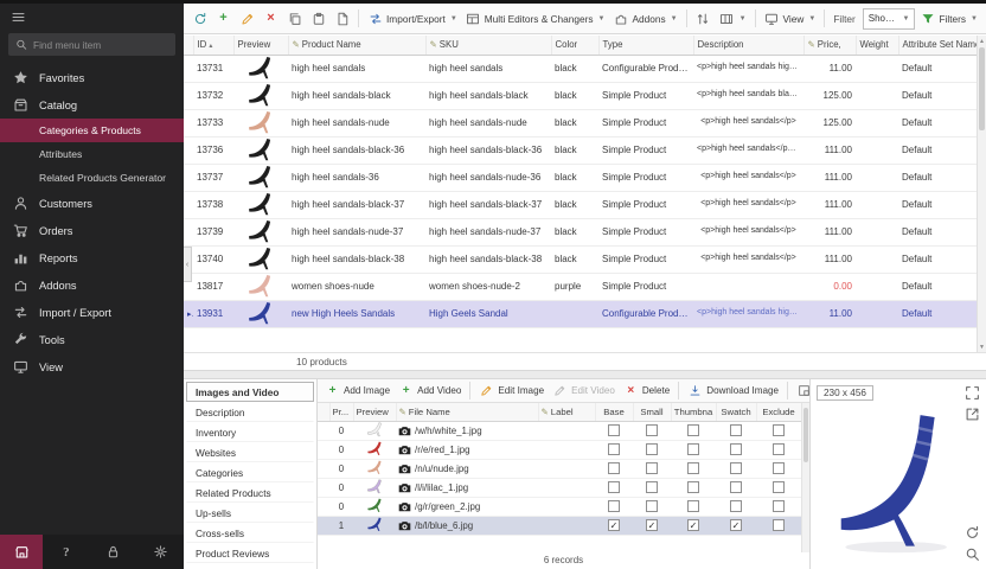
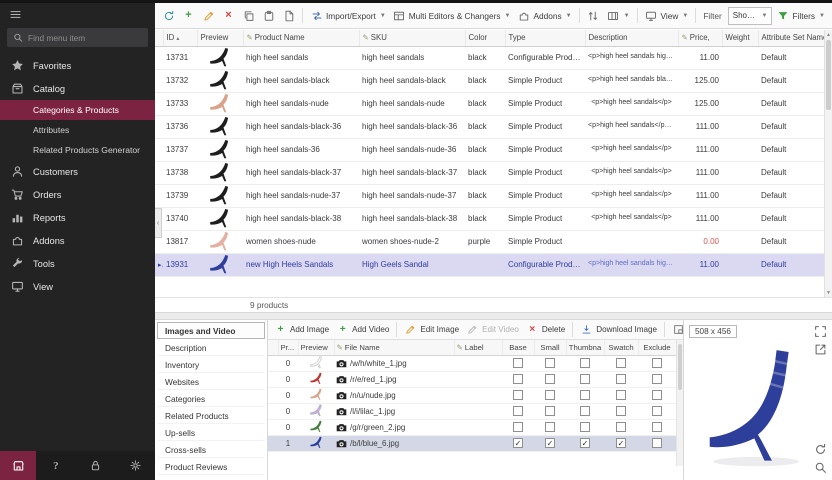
  Find menu item
  Favorites
  Catalog
  Categories & Products
  Attributes
  Related Products Generator
  Customers
  Orders
  Reports
  Addons
- Import / Export
  Tools
  View
  ?
  +
  ×
  Import/Export
  Multi Editors & Changers
  Addons
  View
  Filter
  Filters
  	ID	Preview	✎ Product Name	✎ SKU	Color	Type	Description	✎ Price,	Weight	Attribute Set Nam
  	13733		high heel sandals-nude	high heel sandals-nude	black	Simple Product		125.00		Default
  	13737		high heel sandals-36	high heel sandals-nude-36	black	Simple Product		111.00		Default
  	13738		high heel sandals-black-37	high heel sandals-black-37	black	Simple Product		111.00		Default
  	13739		high heel sandals-nude-37	high heel sandals-nude-37	black	Simple Product		111.00		Default
  	13740		high heel sandals-black-38	high heel sandals-black-38	black	Simple Product		111.00		Default
  	13817		women shoes-nude	women shoes-nude-2	purple	Simple Product		0.00		Default
- 10 products
+ 9 products
  Images and Video
  Description
  Inventory
  Websites
  Categories
  Related Products
  Up-sells
  Cross-sells
  Product Reviews
  +
  Add Image
  +
  Add Video
  Edit Image
  Edit Video
  ×
  Delete
  Download Image
  	Pr...	Preview	✎ File Name	✎ Label	Base	Small	Thumbna	Swatch	Exclude
  	0		/w/h/white_1.jpg
  	0		/r/e/red_1.jpg
  	0		/n/u/nude.jpg
  	0		/l/i/lilac_1.jpg
  	0		/g/r/green_2.jpg
  	1		/b/l/blue_6.jpg		✓	✓	✓	✓
- 6 records
- 230 x 456
+ 508 x 456
